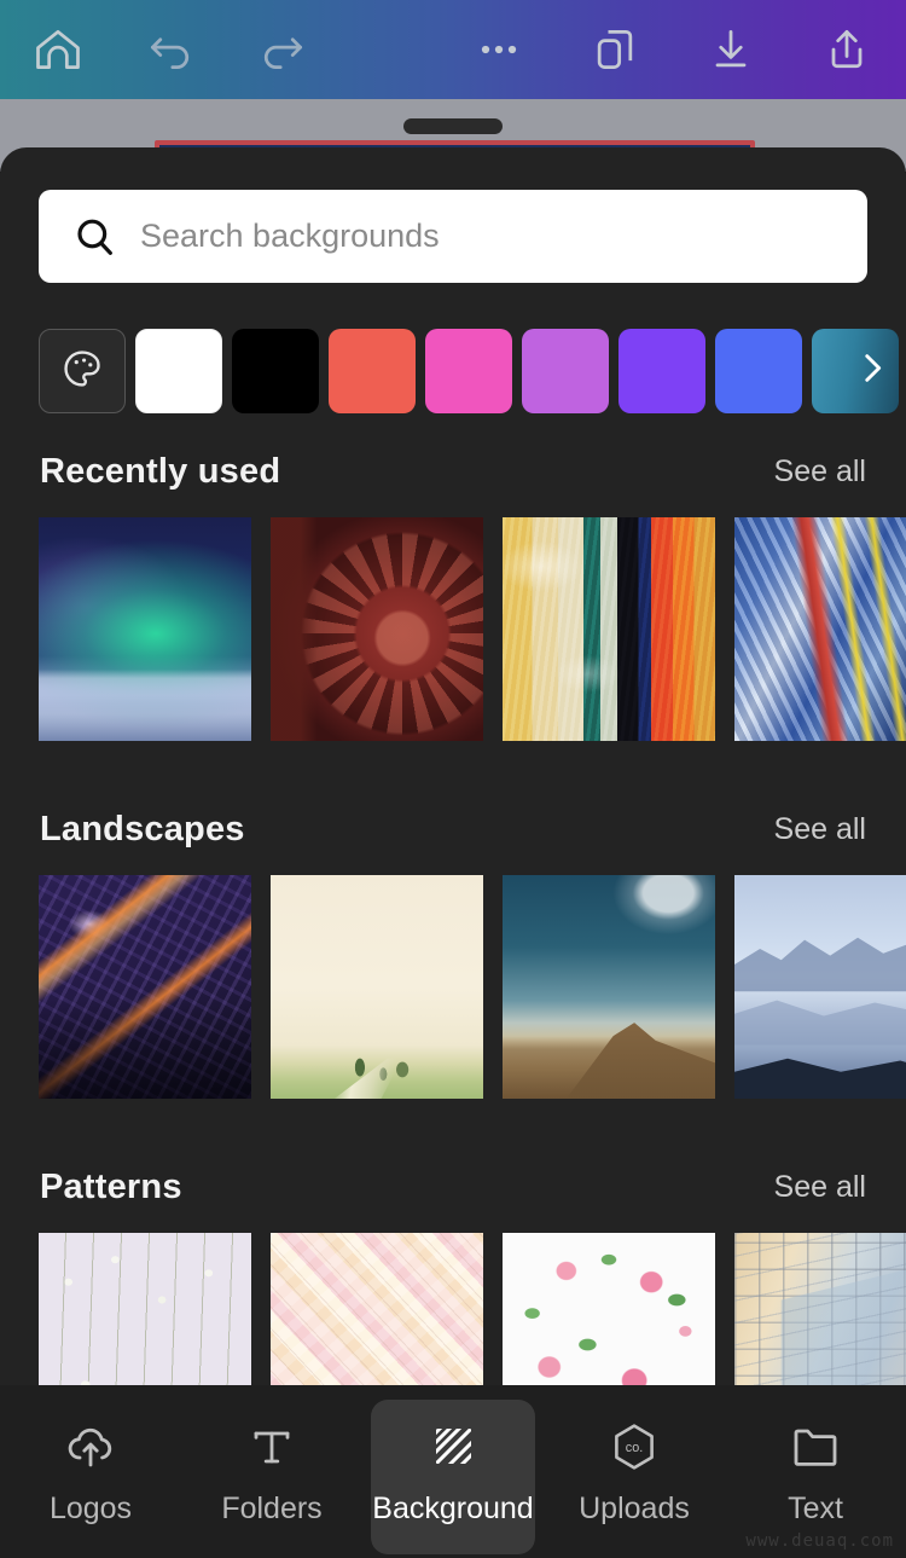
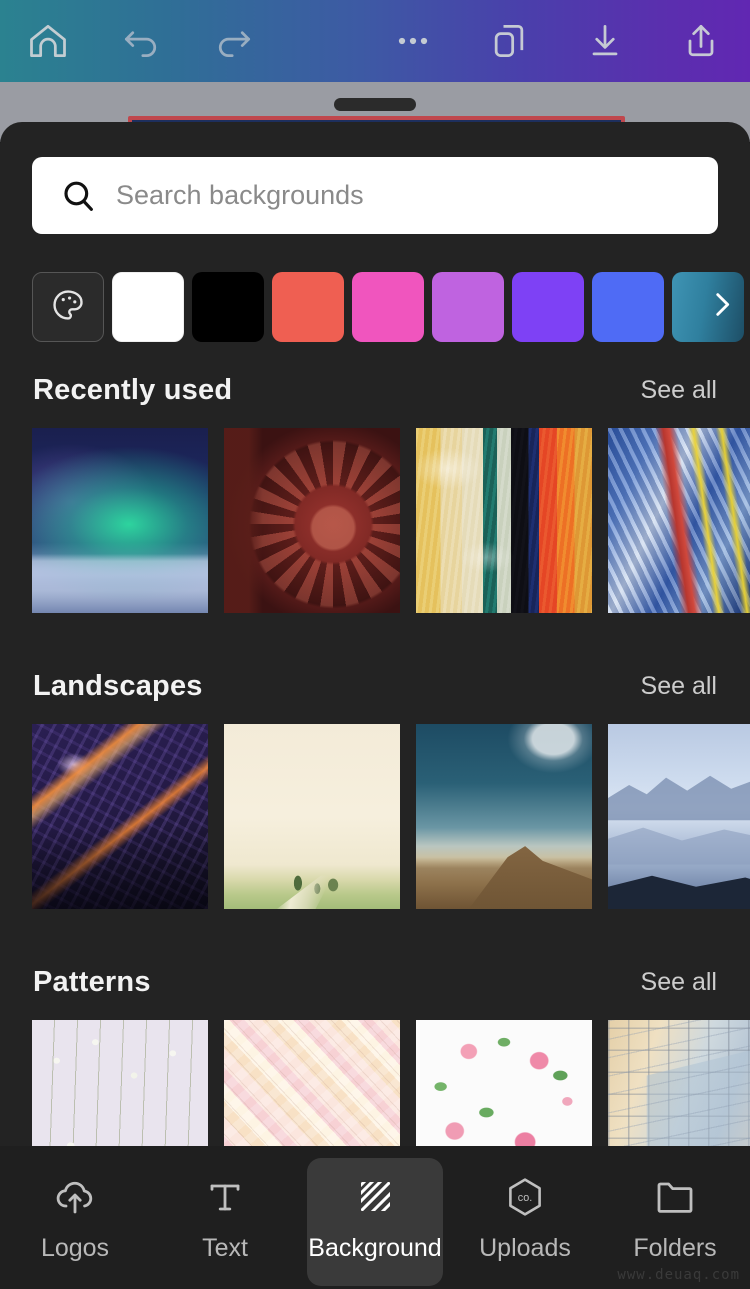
  Search backgrounds
  Recently used
  See all
  Landscapes
  See all
  Patterns
  See all
  Logos
- Folders
+ Text
  Background
  co.
  Uploads
- Text
+ Folders
  www.deuaq.com
